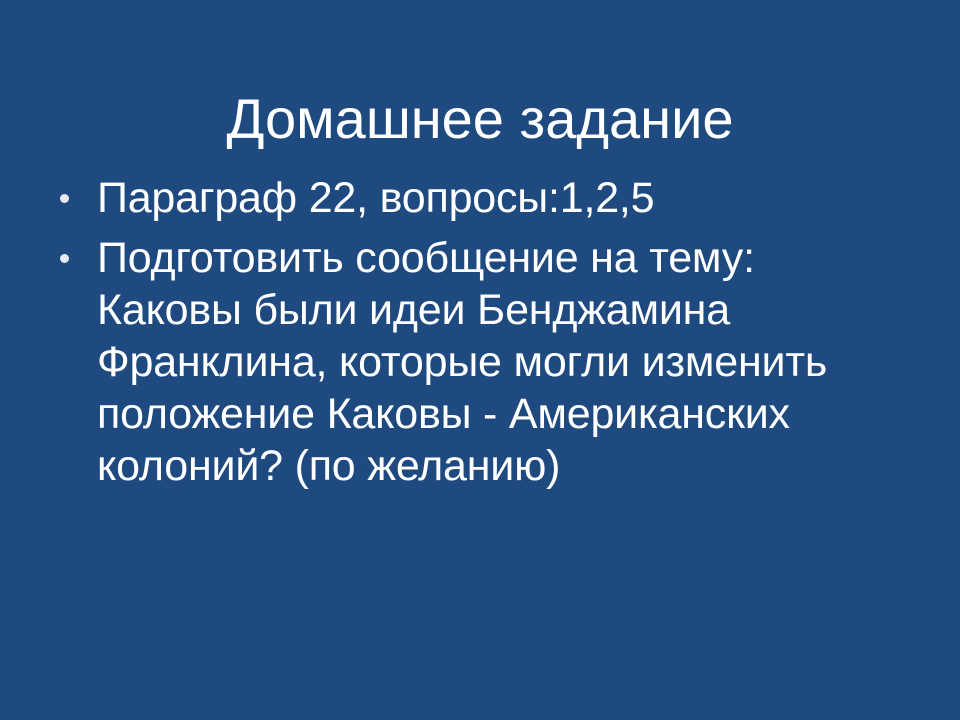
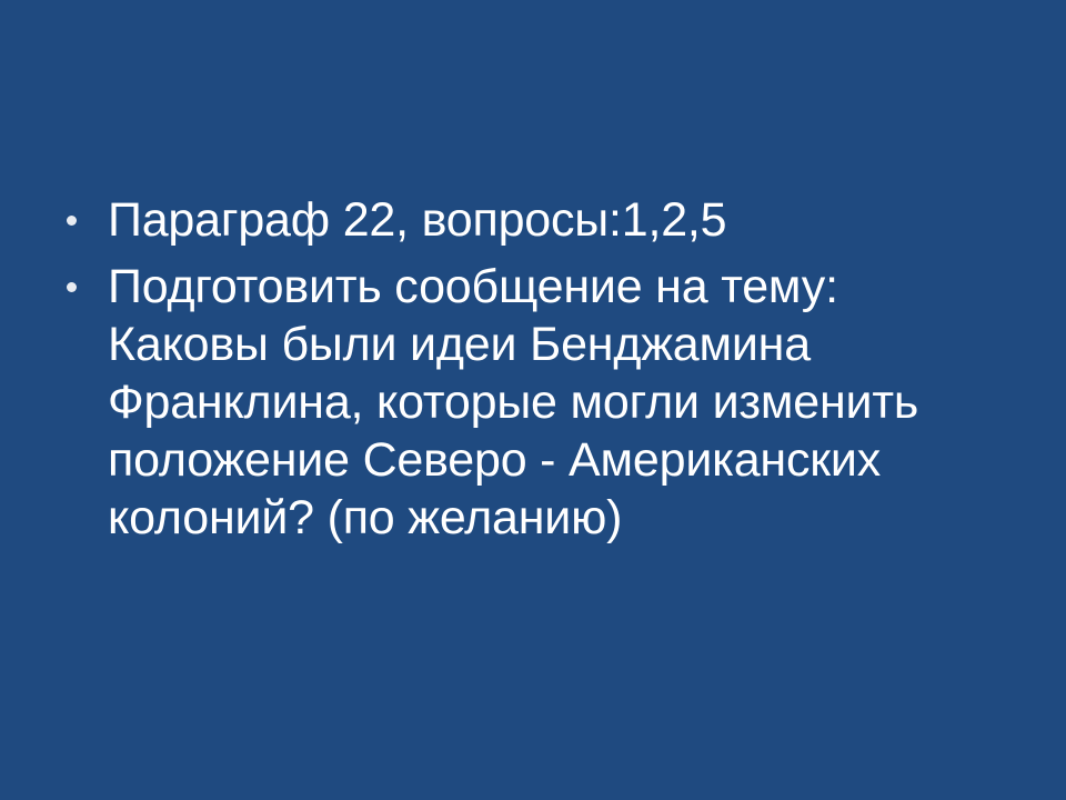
- Домашнее задание
  Параграф 22, вопросы:1,2,5
- Подготовить сообщение на тему: Каковы были идеи Бенджамина Франклина, которые могли изменить положение Каковы - Американских колоний? (по желанию)
+ Подготовить сообщение на тему: Каковы были идеи Бенджамина Франклина, которые могли изменить положение Северо - Американских колоний? (по желанию)
